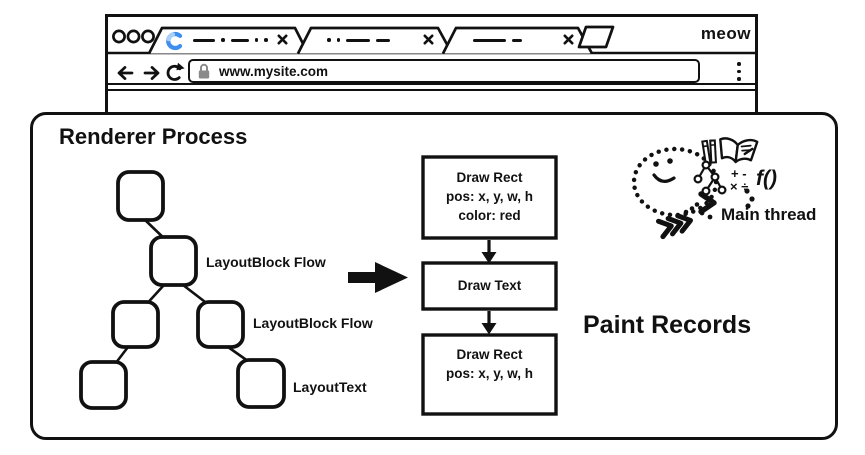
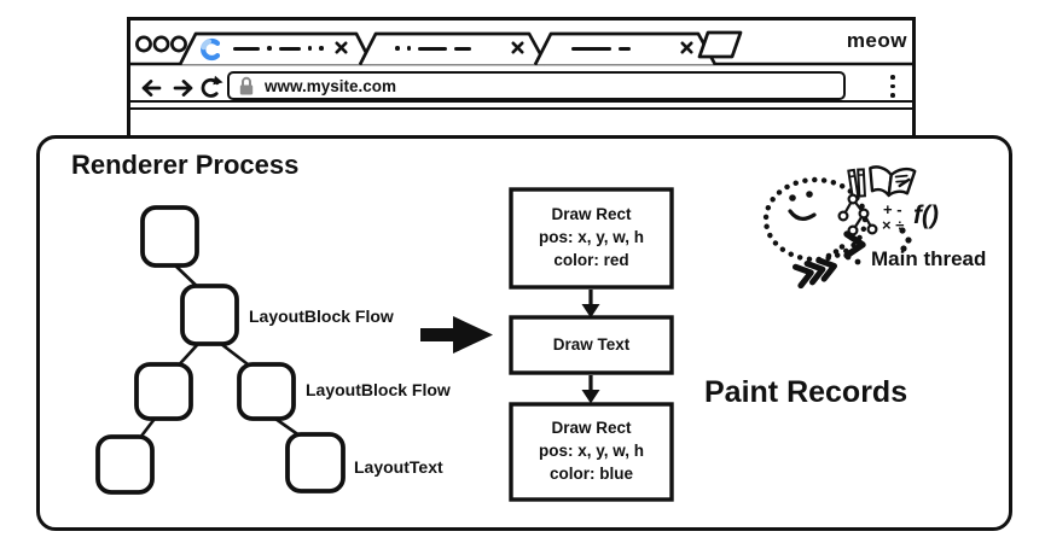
  meow
  www.mysite.com
  Renderer Process
  LayoutBlock Flow
  LayoutBlock Flow
  LayoutText
  Draw Rect
  pos: x, y, w, h
  color: red
  Draw Text
  Draw Rect
  pos: x, y, w, h
+ color: blue
  Paint Records
  + -
  × ÷
  f()
  Main thread
